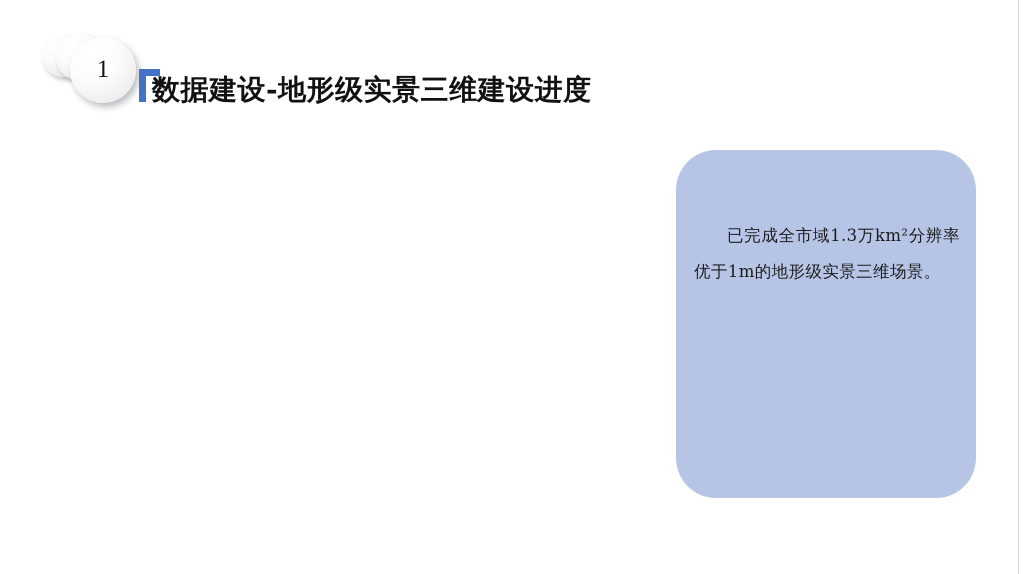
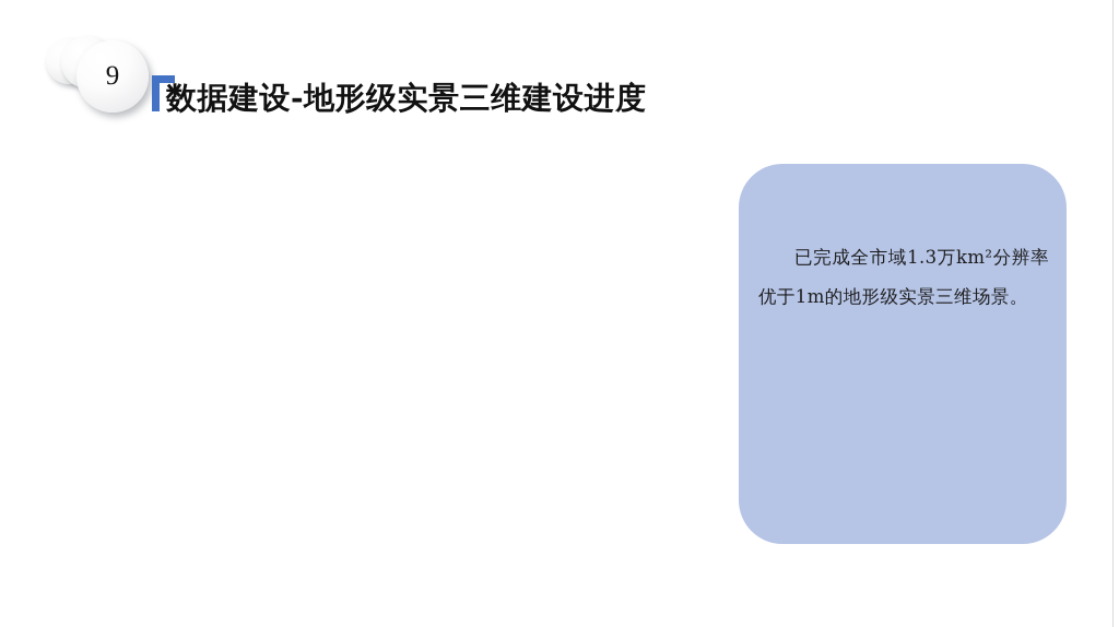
- 1
+ 9
  数据建设-地形级实景三维建设进度
  已完成全市域1.3万km²分辨率优于1m的地形级实景三维场景。
